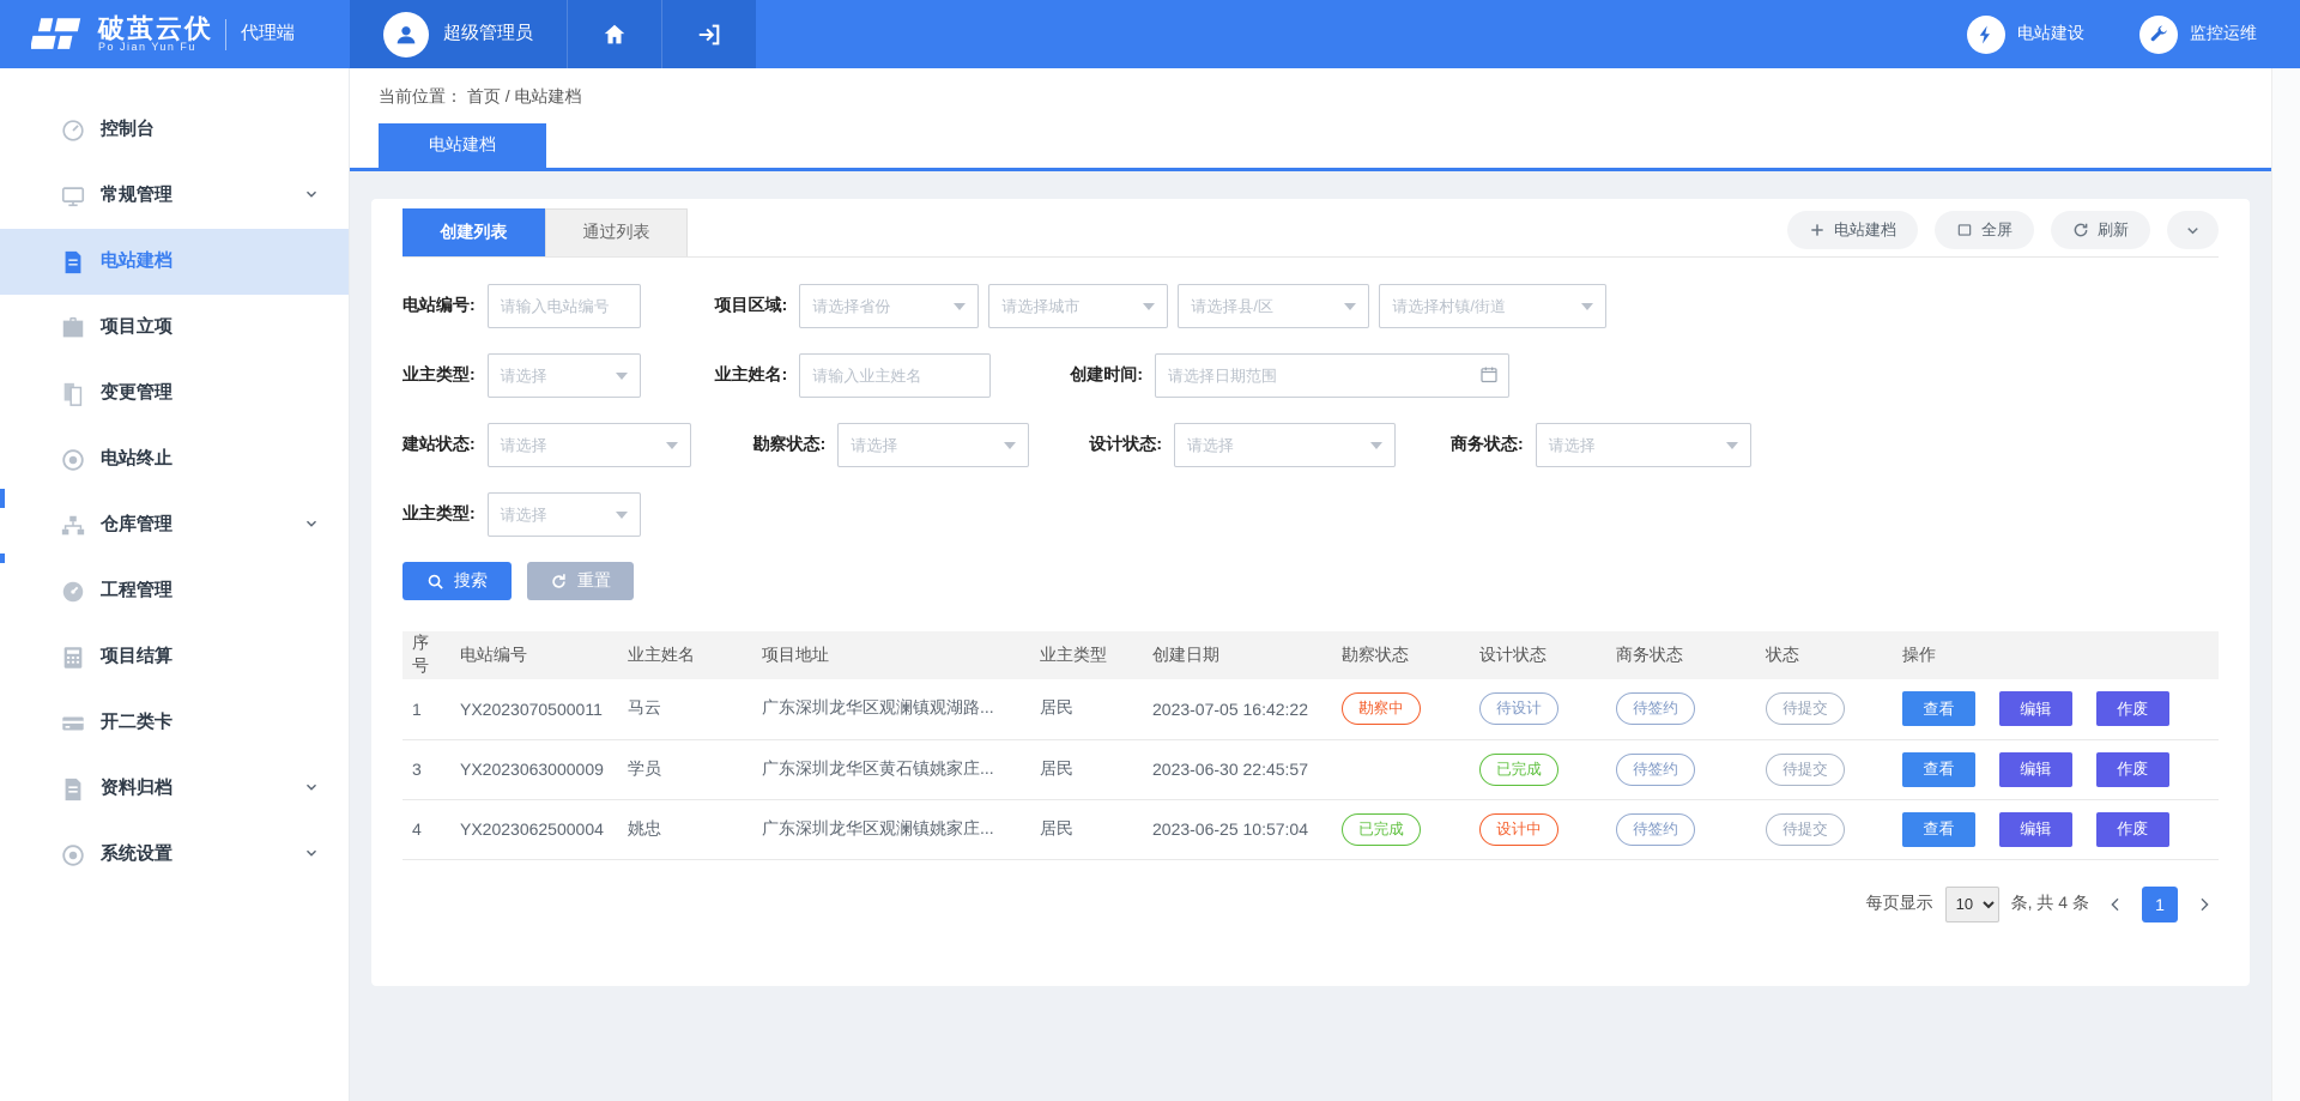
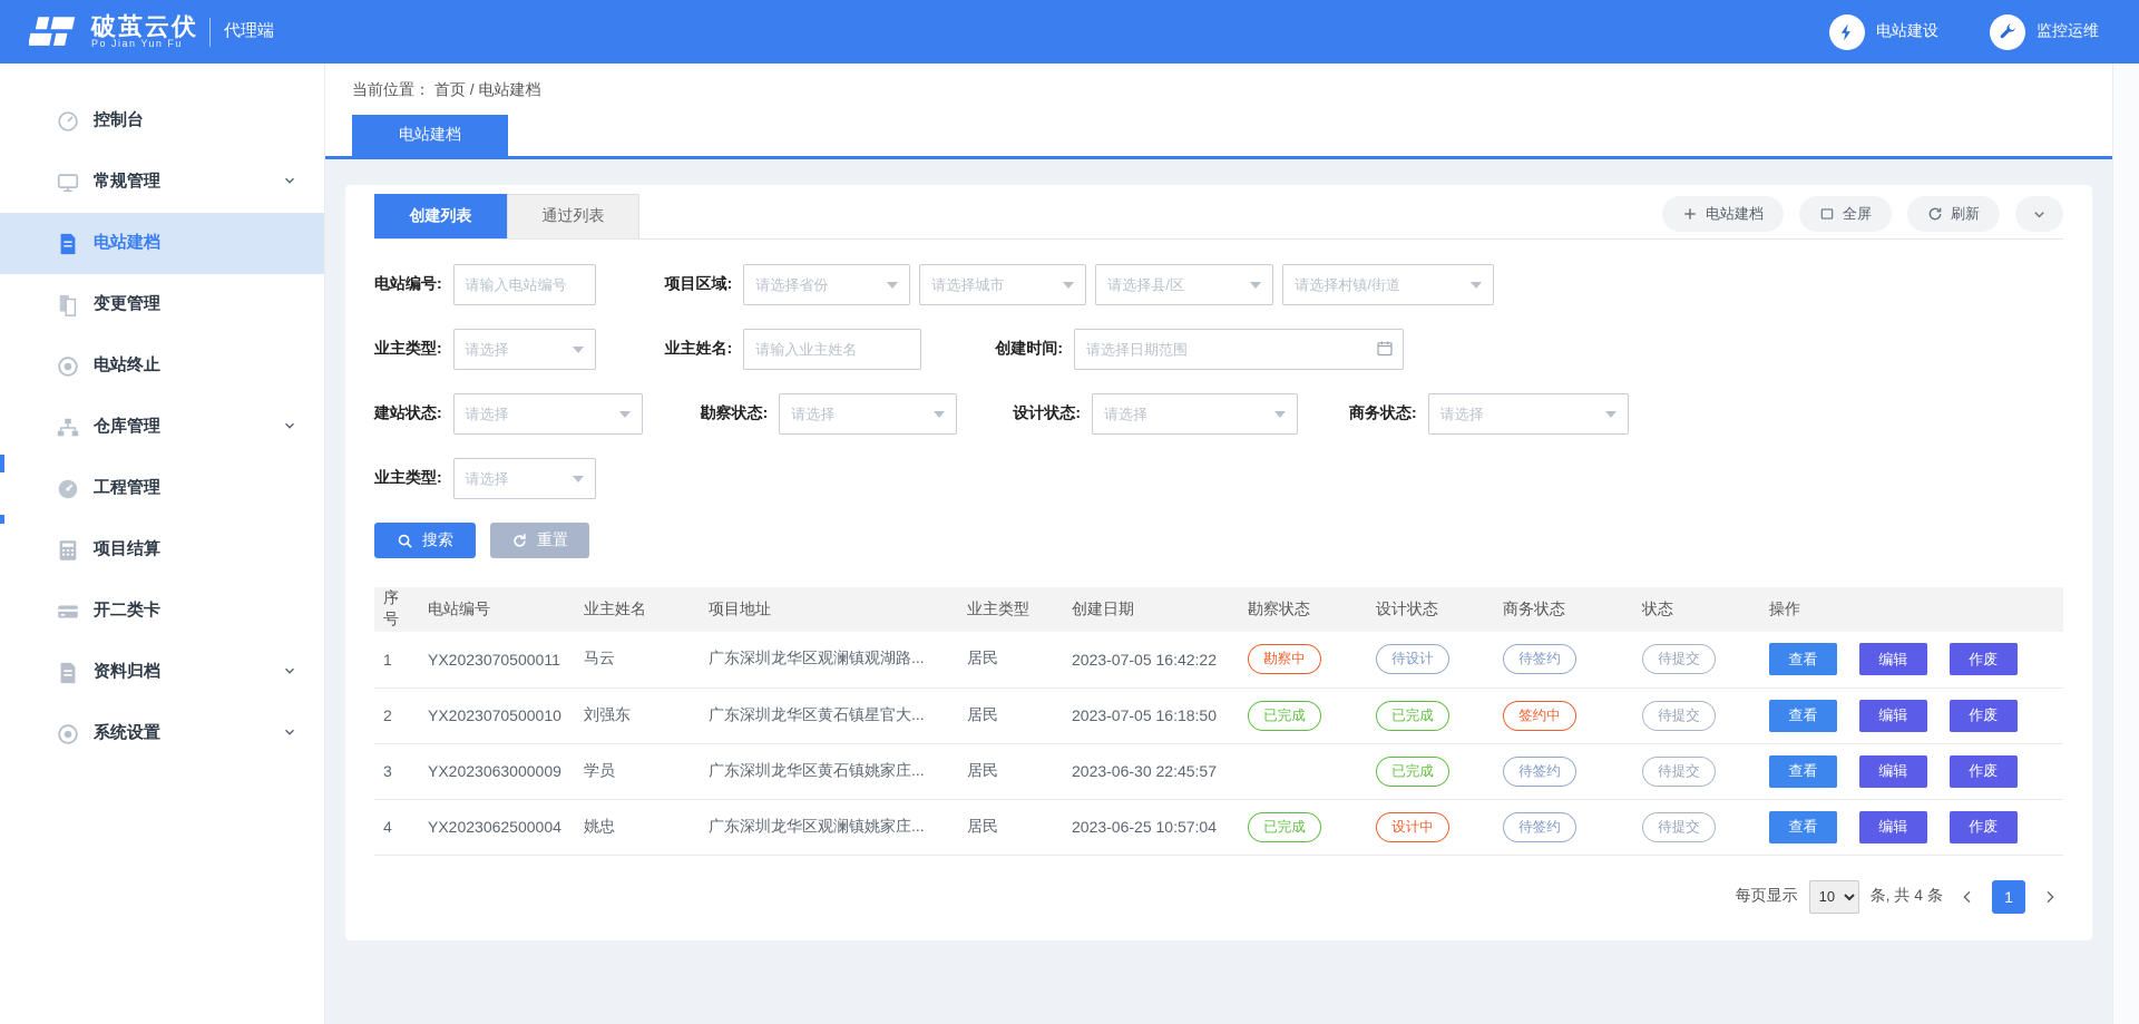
  破茧云伏
  Po Jian Yun Fu
  代理端
- 超级管理员
  电站建设
  监控运维
  控制台
  常规管理
  电站建档
- 项目立项
  变更管理
  电站终止
  仓库管理
  工程管理
  项目结算
  开二类卡
  资料归档
  系统设置
  当前位置： 首页 / 电站建档
  电站建档
  创建列表
  通过列表
  电站建档
  全屏
  刷新
  电站编号:
  请输入电站编号
  项目区域:
  请选择省份
  请选择城市
  请选择县/区
  请选择村镇/街道
  业主类型:
  请选择
  业主姓名:
  请输入业主姓名
  创建时间:
  请选择日期范围
  建站状态:
  请选择
  勘察状态:
  请选择
  设计状态:
  请选择
  商务状态:
  请选择
  业主类型:
  请选择
  搜索
  重置
  序号	电站编号	业主姓名	项目地址	业主类型	创建日期	勘察状态	设计状态	商务状态	状态	操作
  1	YX2023070500011	马云	广东深圳龙华区观澜镇观湖路...	居民	2023-07-05 16:42:22	勘察中	待设计	待签约	待提交	查看 编辑 作废
+ 2	YX2023070500010	刘强东	广东深圳龙华区黄石镇星官大...	居民	2023-07-05 16:18:50	已完成	已完成	签约中	待提交	查看 编辑 作废
  3	YX2023063000009	学员	广东深圳龙华区黄石镇姚家庄...	居民	2023-06-30 22:45:57		已完成	待签约	待提交	查看 编辑 作废
  4	YX2023062500004	姚忠	广东深圳龙华区观澜镇姚家庄...	居民	2023-06-25 10:57:04	已完成	设计中	待签约	待提交	查看 编辑 作废
  每页显示
  10
  条, 共 4 条
  1
